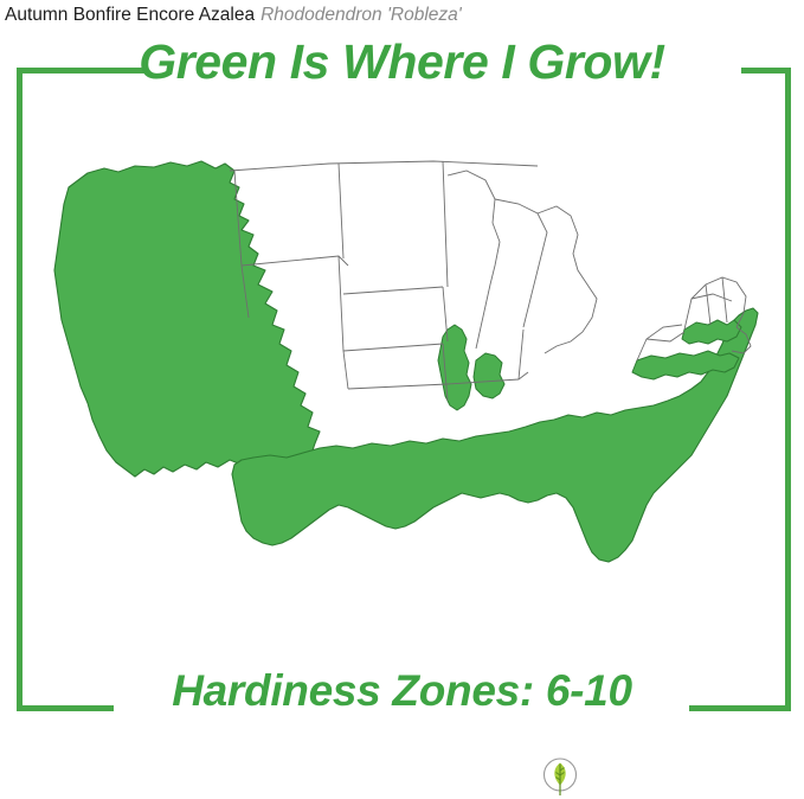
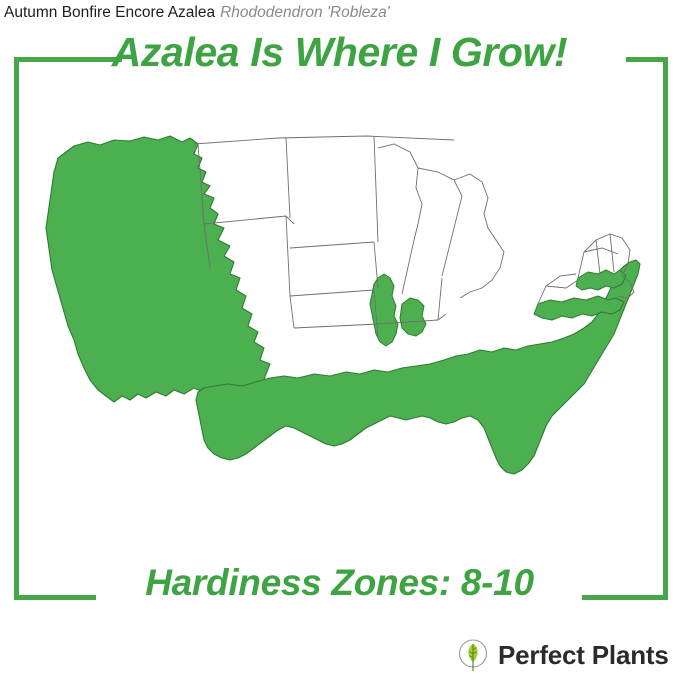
  Autumn Bonfire Encore Azalea Rhododendron 'Robleza'
- Green Is Where I Grow!
+ Azalea Is Where I Grow!
- Hardiness Zones: 6-10
+ Hardiness Zones: 8-10
+ Perfect Plants
